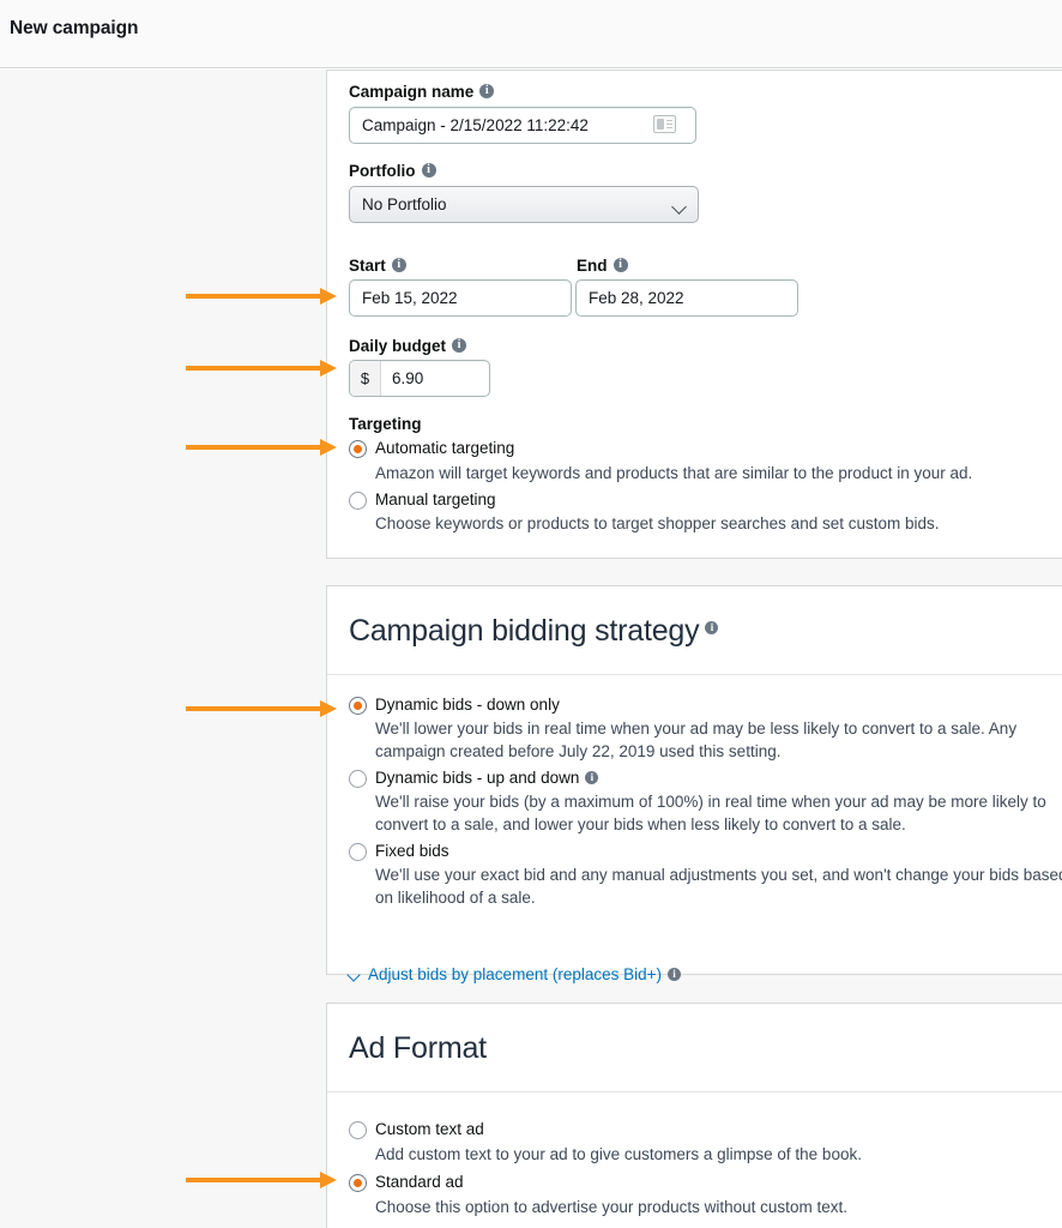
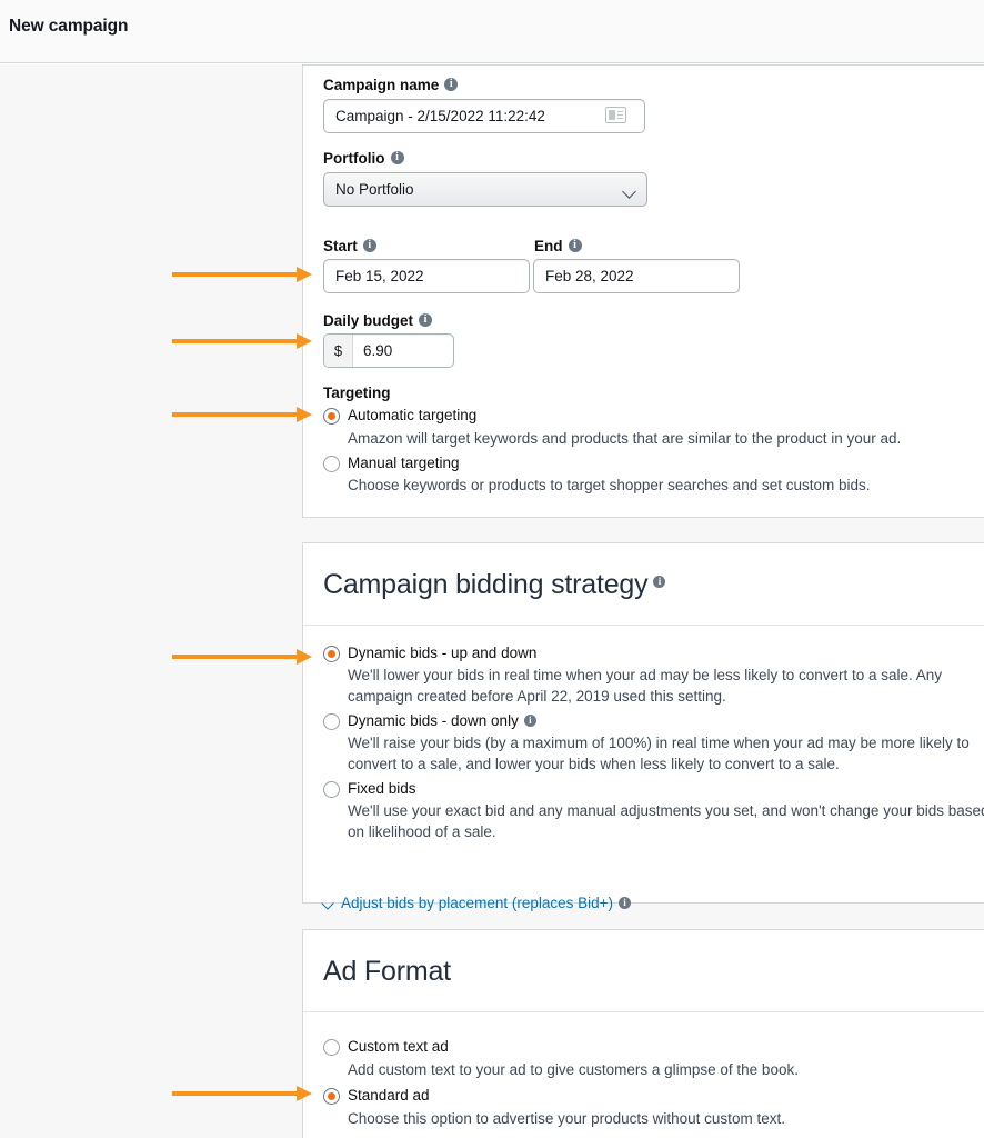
  New campaign
  Campaign name
  Campaign - 2/15/2022 11:22:42
  Portfolio
  No Portfolio
  Start
  End
  Feb 15, 2022
  Feb 28, 2022
  Daily budget
  $
  6.90
  Targeting
  Automatic targeting
  Amazon will target keywords and products that are similar to the product in your ad.
  Manual targeting
  Choose keywords or products to target shopper searches and set custom bids.
  Campaign bidding strategy
- Dynamic bids - down only
+ Dynamic bids - up and down
- We'll lower your bids in real time when your ad may be less likely to convert to a sale. Any campaign created before July 22, 2019 used this setting.
+ We'll lower your bids in real time when your ad may be less likely to convert to a sale. Any campaign created before April 22, 2019 used this setting.
- Dynamic bids - up and down
+ Dynamic bids - down only
  We'll raise your bids (by a maximum of 100%) in real time when your ad may be more likely to convert to a sale, and lower your bids when less likely to convert to a sale.
  Fixed bids
  We'll use your exact bid and any manual adjustments you set, and won't change your bids base on likelihood of a sale.
  Adjust bids by placement (replaces Bid+)
  Ad Format
  Custom text ad
  Add custom text to your ad to give customers a glimpse of the book.
  Standard ad
  Choose this option to advertise your products without custom text.
